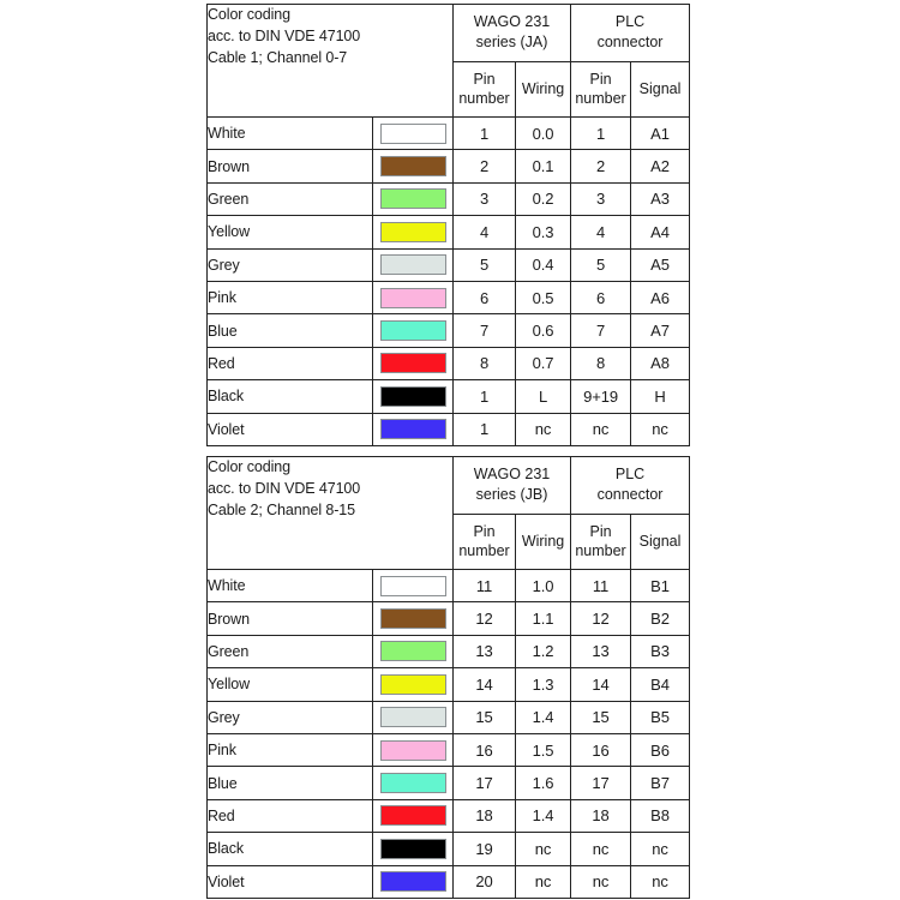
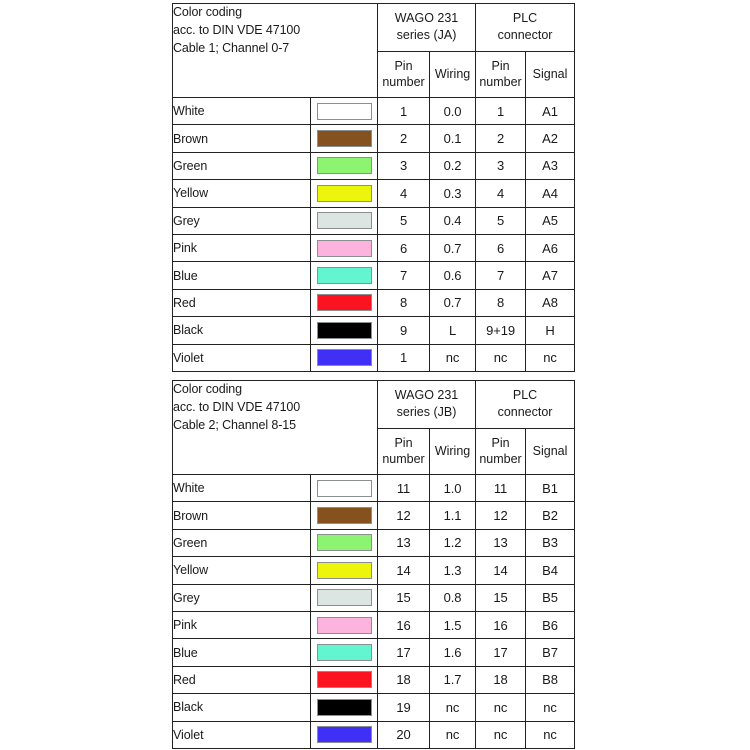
  Color coding acc. to DIN VDE 47100 Cable 1; Channel 0-7	WAGO 231 series (JA)	PLC connector
  Pin number	Wiring	Pin number	Signal
  White		1	0.0	1	A1
  Brown		2	0.1	2	A2
  Green		3	0.2	3	A3
  Yellow		4	0.3	4	A4
  Grey		5	0.4	5	A5
- Pink		6	0.5	6	A6
+ Pink		6	0.7	6	A6
  Blue		7	0.6	7	A7
  Red		8	0.7	8	A8
- Black		1	L	9+19	H
+ Black		9	L	9+19	H
  Violet		1	nc	nc	nc
  Color coding acc. to DIN VDE 47100 Cable 2; Channel 8-15	WAGO 231 series (JB)	PLC connector
  Pin number	Wiring	Pin number	Signal
  White		11	1.0	11	B1
  Brown		12	1.1	12	B2
  Green		13	1.2	13	B3
  Yellow		14	1.3	14	B4
- Grey		15	1.4	15	B5
+ Grey		15	0.8	15	B5
  Pink		16	1.5	16	B6
  Blue		17	1.6	17	B7
- Red		18	1.4	18	B8
+ Red		18	1.7	18	B8
  Black		19	nc	nc	nc
  Violet		20	nc	nc	nc
